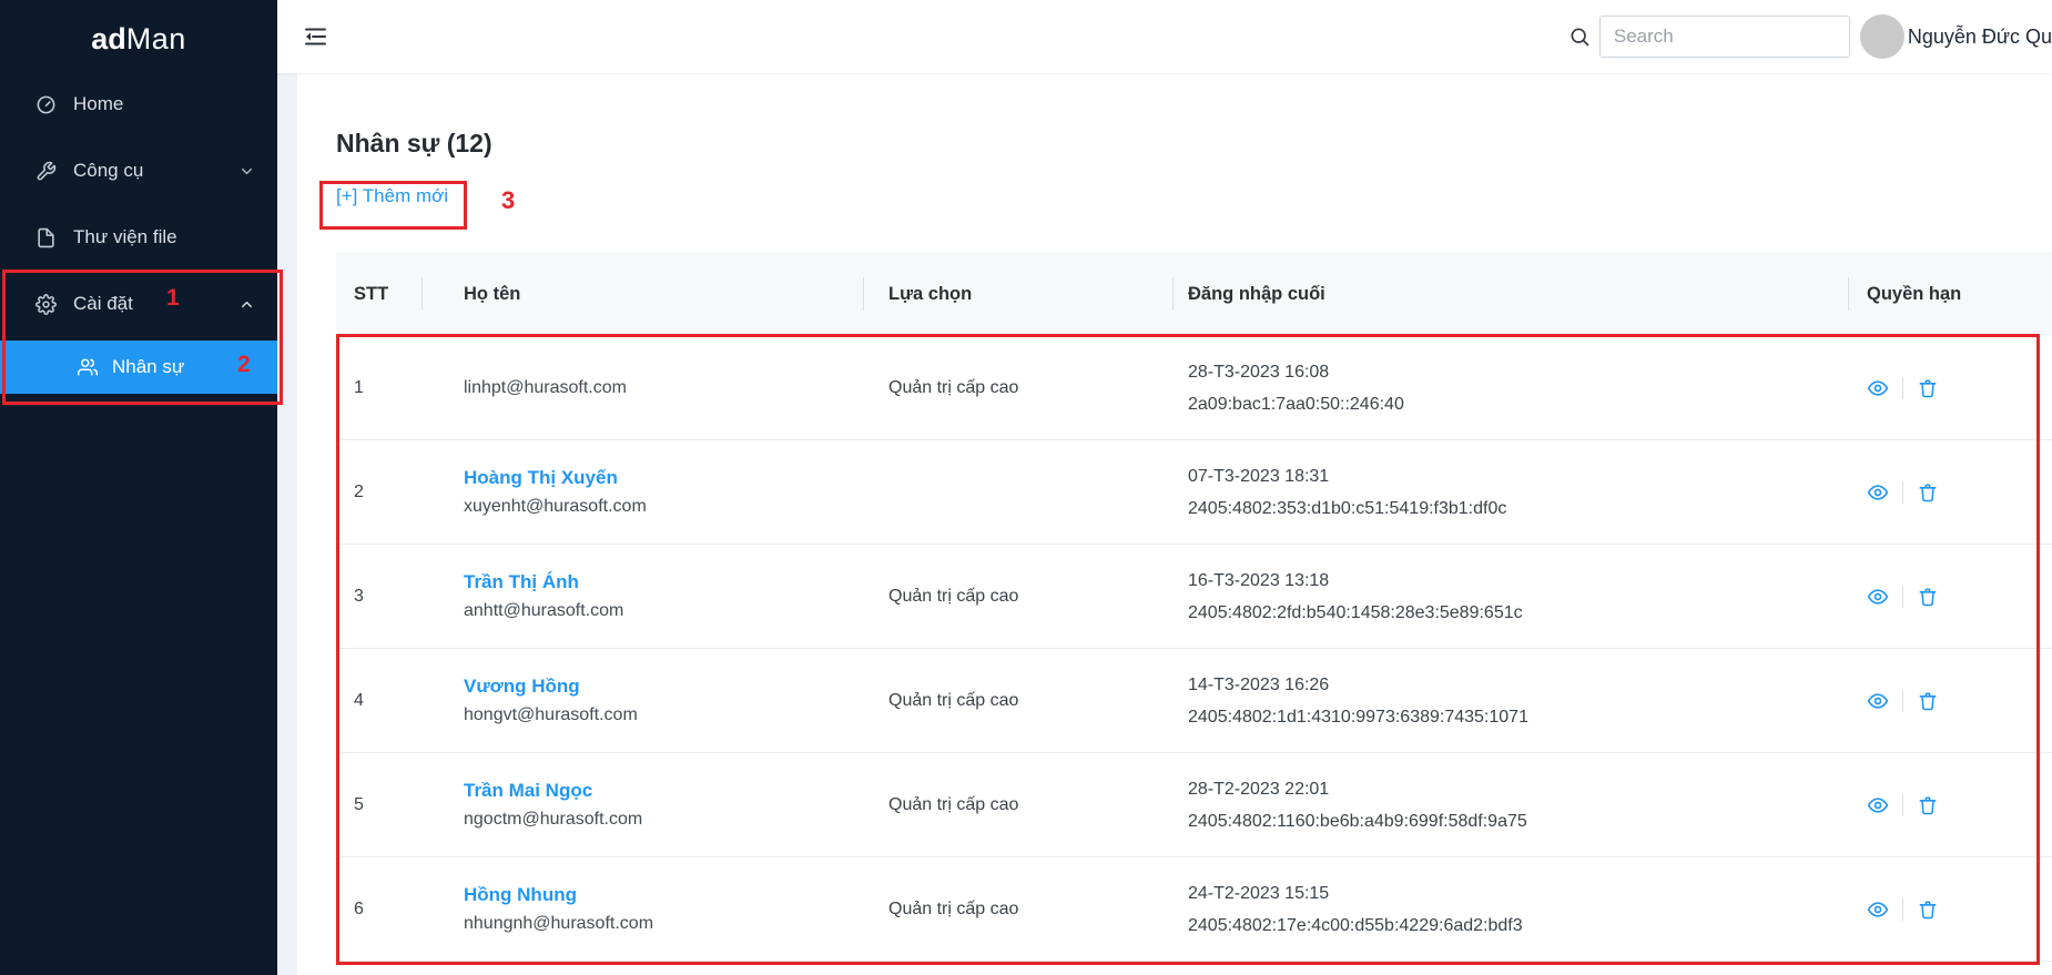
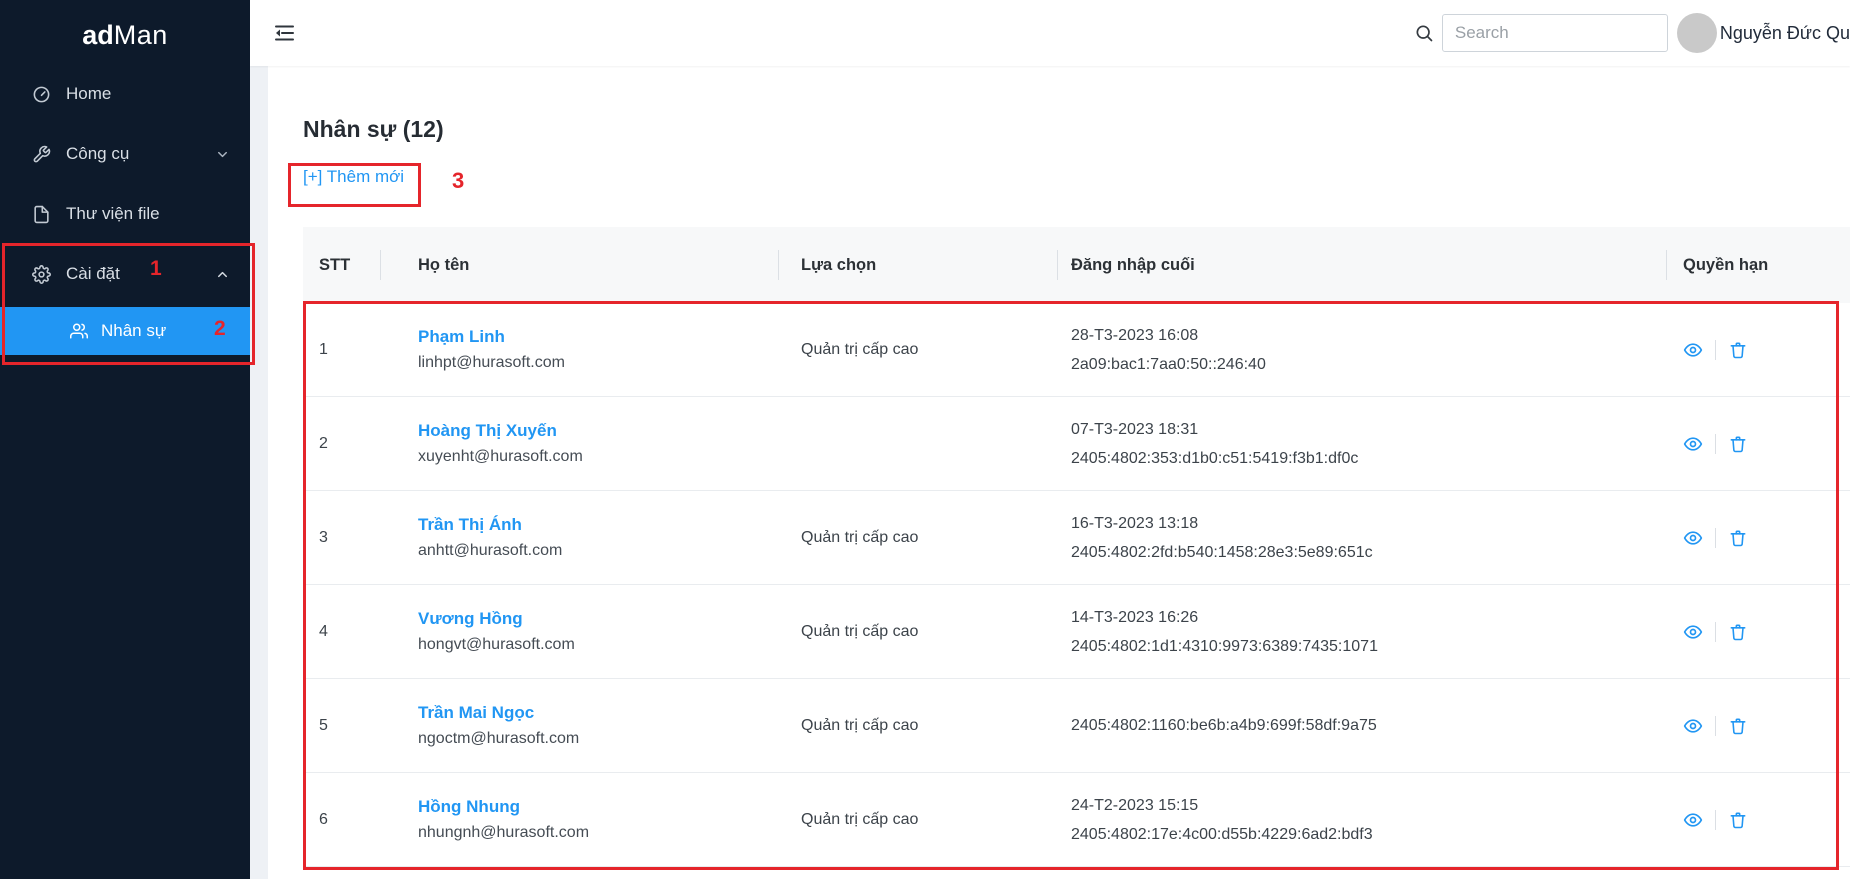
  ad
  Man
  Home
  Công cụ
  Thư viện file
  Cài đặt
  Nhân sự
  Search
  Nguyễn Đức Qu
  Nhân sự (12)
  [+] Thêm mới
  STT
  Họ tên
  Lựa chọn
  Đăng nhập cuối
  Quyền hạn
  1
+ Phạm Linh
  linhpt@hurasoft.com
  Quản trị cấp cao
  28-T3-2023 16:08
  2a09:bac1:7aa0:50::246:40
  2
  Hoàng Thị Xuyến
  xuyenht@hurasoft.com
  07-T3-2023 18:31
  2405:4802:353:d1b0:c51:5419:f3b1:df0c
  3
  Trần Thị Ánh
  anhtt@hurasoft.com
  Quản trị cấp cao
  16-T3-2023 13:18
  2405:4802:2fd:b540:1458:28e3:5e89:651c
  4
  Vương Hồng
  hongvt@hurasoft.com
  Quản trị cấp cao
  14-T3-2023 16:26
  2405:4802:1d1:4310:9973:6389:7435:1071
  5
  Trần Mai Ngọc
  ngoctm@hurasoft.com
  Quản trị cấp cao
- 28-T2-2023 22:01
  2405:4802:1160:be6b:a4b9:699f:58df:9a75
  6
  Hồng Nhung
  nhungnh@hurasoft.com
  Quản trị cấp cao
  24-T2-2023 15:15
  2405:4802:17e:4c00:d55b:4229:6ad2:bdf3
  1
  2
  3
